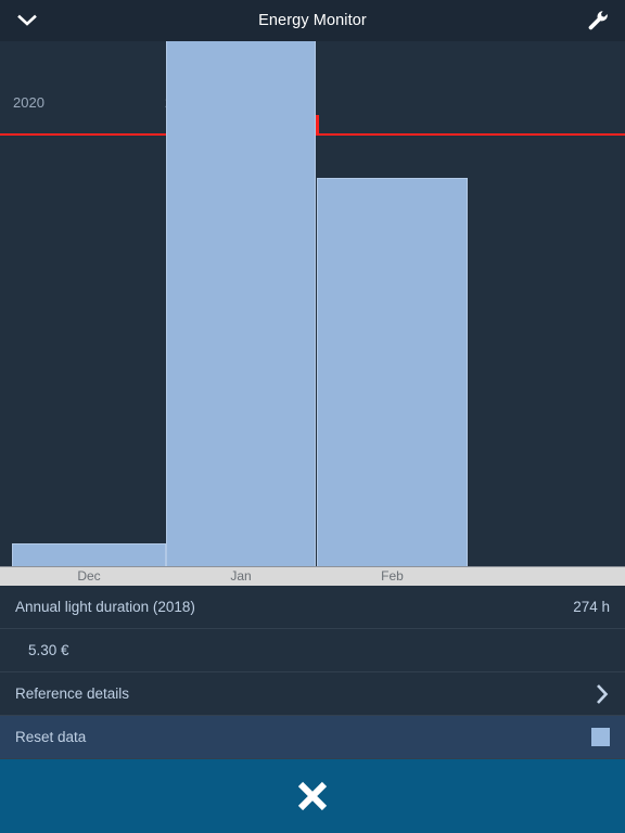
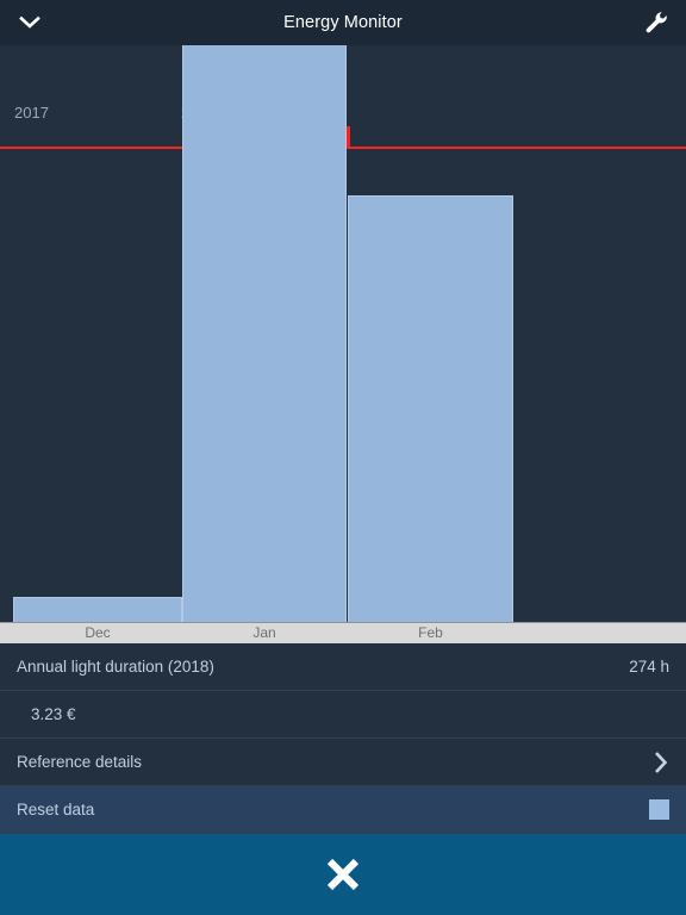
  Energy Monitor
- 2020
+ 2017
  Dec
  Jan
  Feb
  Annual light duration (2018)
  274 h
- 5.30 €
+ 3.23 €
  Reference details
  Reset data
